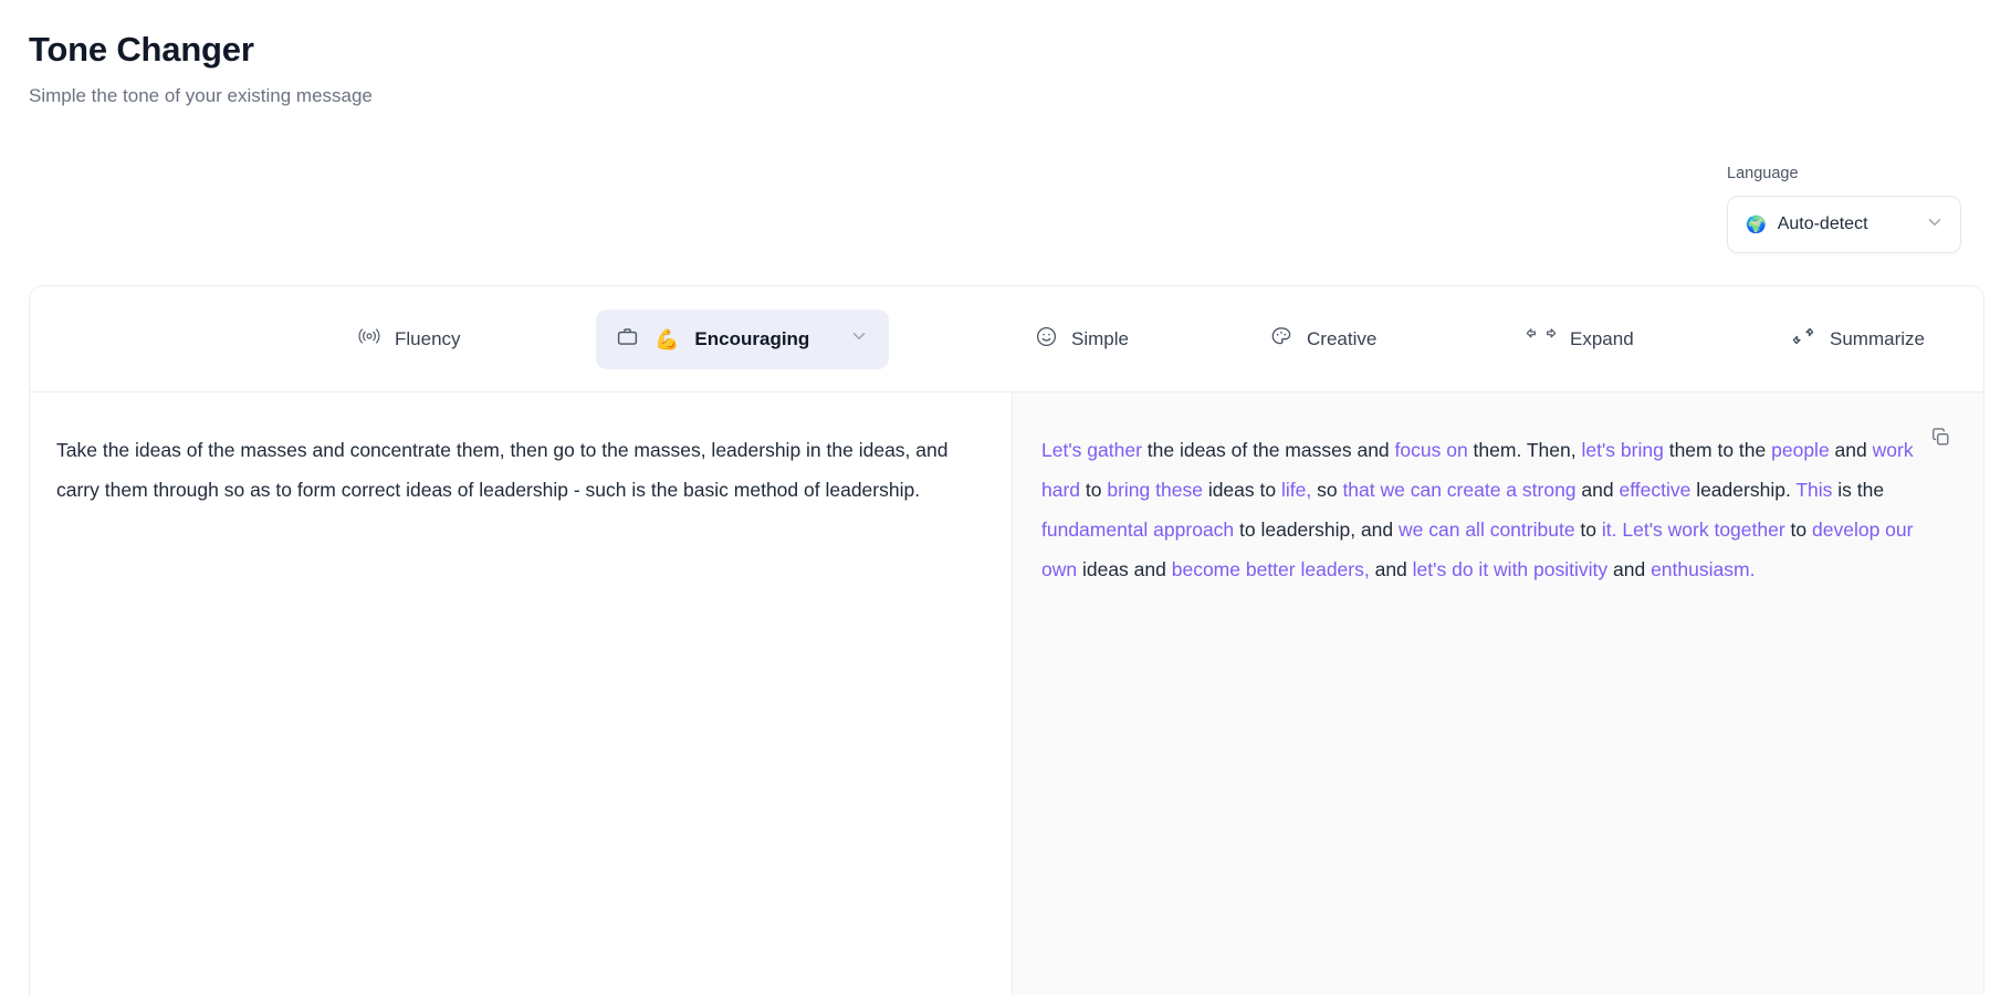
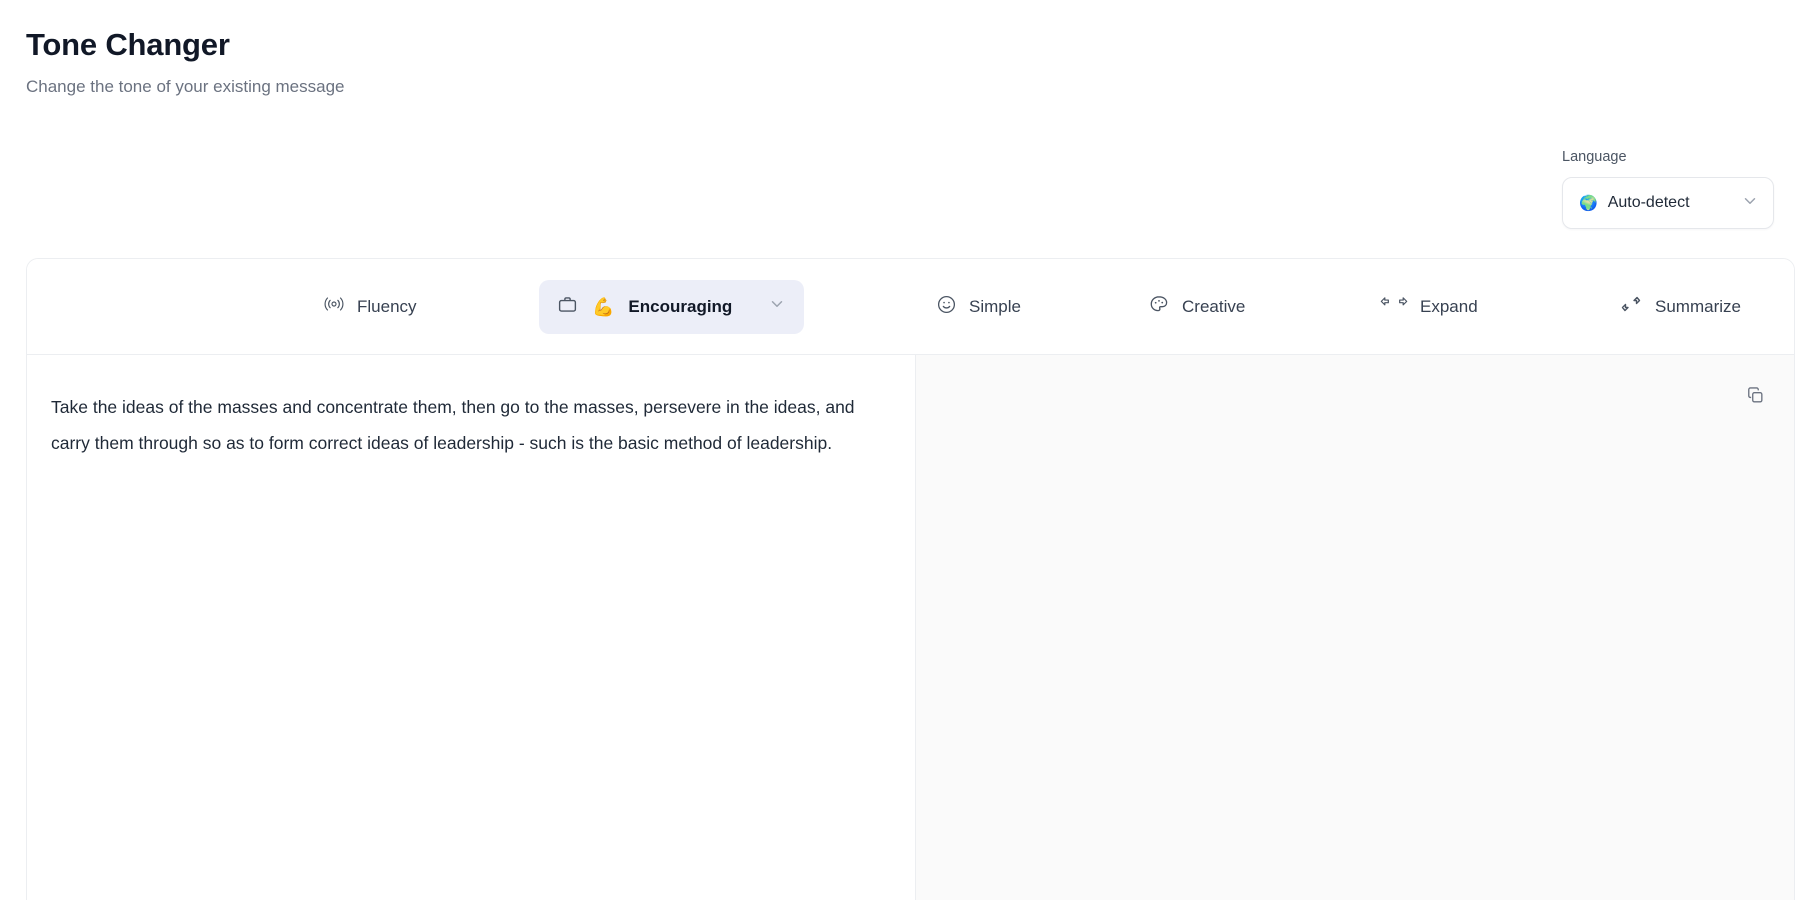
  Tone Changer
- Simple the tone of your existing message
+ Change the tone of your existing message
  Language
  🌍
  Auto-detect
  Fluency
  💪
  Encouraging
  Simple
  Creative
  Expand
  Summarize
- Take the ideas of the masses and concentrate them, then go to the masses, leadership in the ideas, and carry them through so as to form correct ideas of leadership - such is the basic method of leadership.
+ Take the ideas of the masses and concentrate them, then go to the masses, persevere in the ideas, and carry them through so as to form correct ideas of leadership - such is the basic method of leadership.
- Let's gather the ideas of the masses and focus on them. Then, let's bring them to the people and work hard to bring these ideas to life, so that we can create a strong and effective leadership. This is the fundamental approach to leadership, and we can all contribute to it. Let's work together to develop our own ideas and become better leaders, and let's do it with positivity and enthusiasm.
